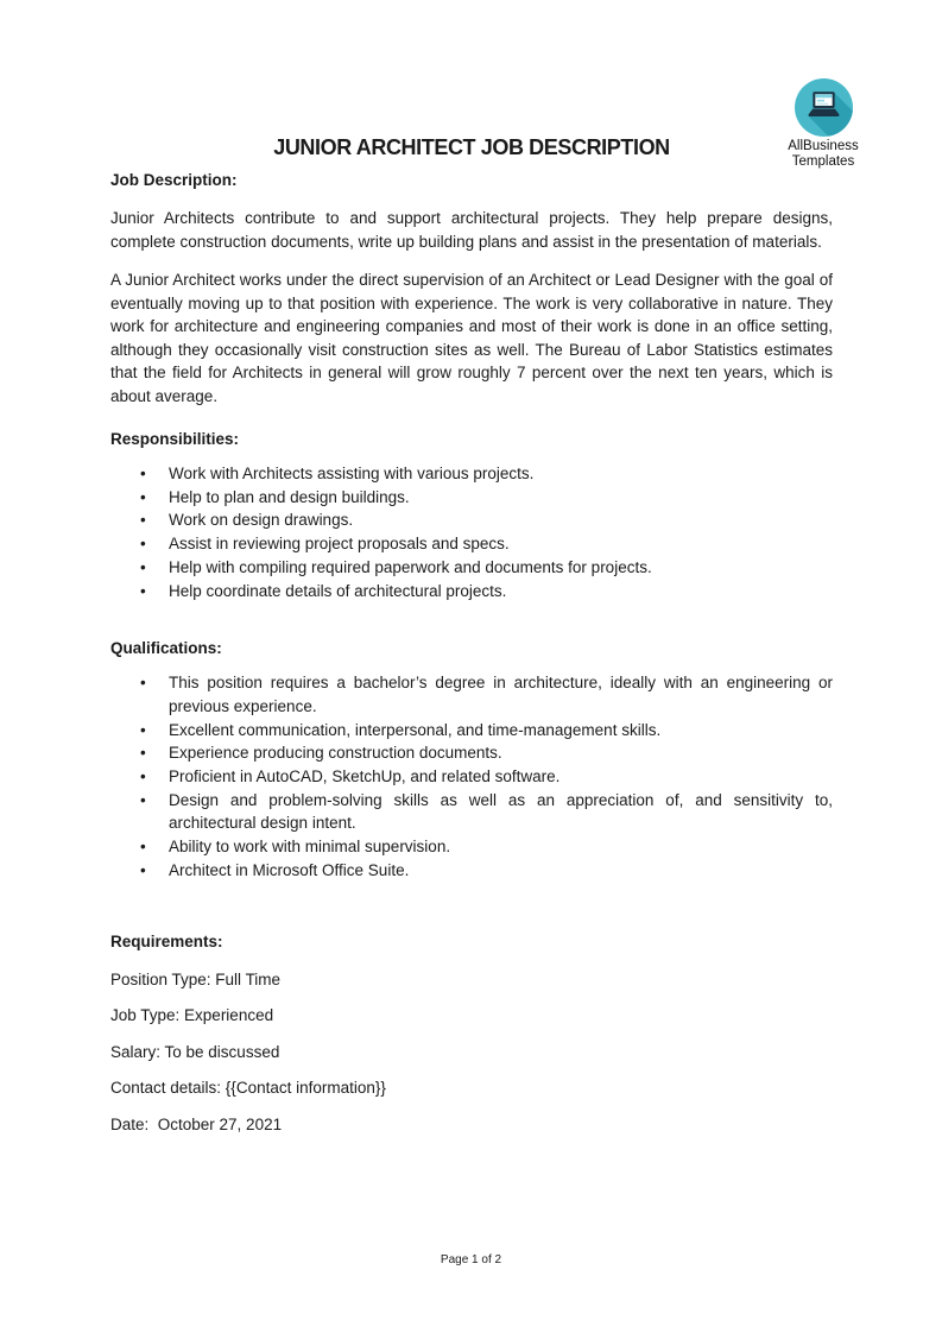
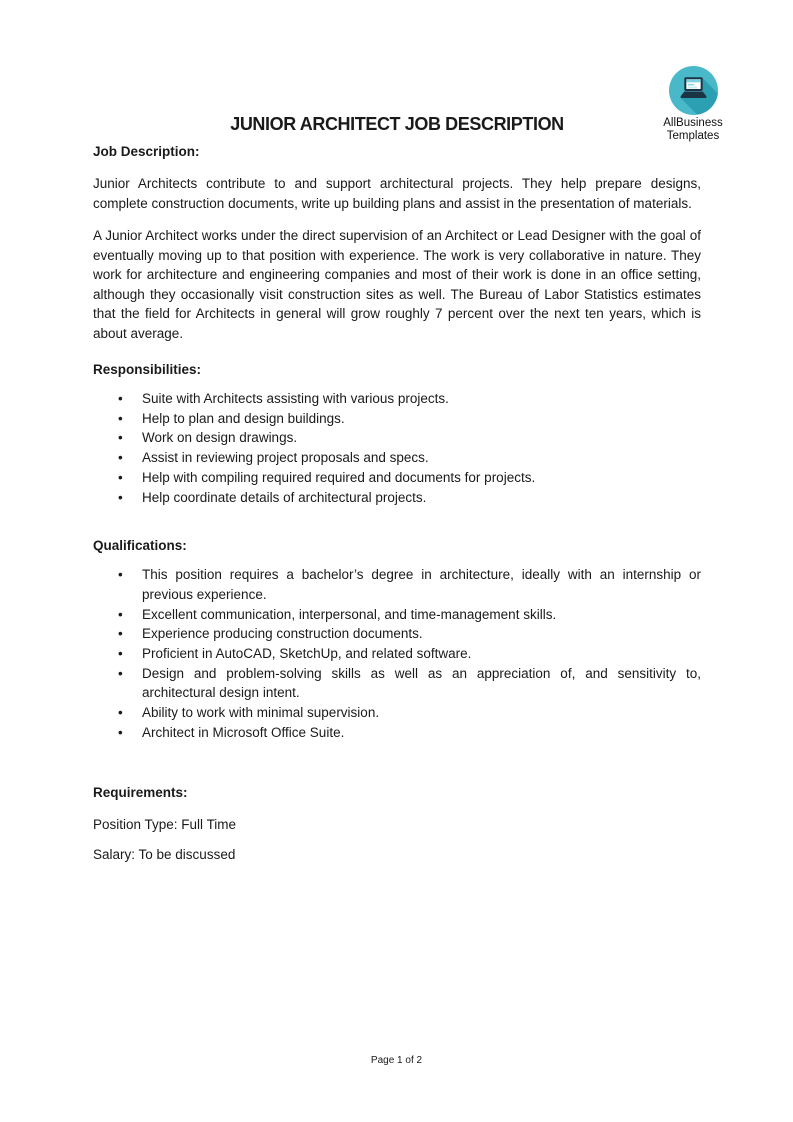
  AllBusiness
  Templates
  JUNIOR ARCHITECT JOB DESCRIPTION
  Job Description:
  Junior Architects contribute to and support architectural projects. They help prepare designs, complete construction documents, write up building plans and assist in the presentation of materials.
  A Junior Architect works under the direct supervision of an Architect or Lead Designer with the goal of eventually moving up to that position with experience. The work is very collaborative in nature. They work for architecture and engineering companies and most of their work is done in an office setting, although they occasionally visit construction sites as well. The Bureau of Labor Statistics estimates that the field for Architects in general will grow roughly 7 percent over the next ten years, which is about average.
  Responsibilities:
- Work with Architects assisting with various projects.
+ Suite with Architects assisting with various projects.
  Help to plan and design buildings.
  Work on design drawings.
  Assist in reviewing project proposals and specs.
- Help with compiling required paperwork and documents for projects.
+ Help with compiling required required and documents for projects.
  Help coordinate details of architectural projects.
  Qualifications:
- This position requires a bachelor’s degree in architecture, ideally with an engineering or previous experience.
+ This position requires a bachelor’s degree in architecture, ideally with an internship or previous experience.
  Excellent communication, interpersonal, and time-management skills.
  Experience producing construction documents.
  Proficient in AutoCAD, SketchUp, and related software.
  Design and problem-solving skills as well as an appreciation of, and sensitivity to, architectural design intent.
  Ability to work with minimal supervision.
  Architect in Microsoft Office Suite.
  Requirements:
  Position Type: Full Time
- Job Type: Experienced
  Salary: To be discussed
- Contact details: {{Contact information}}
- Date: October 27, 2021
  Page 1 of 2
